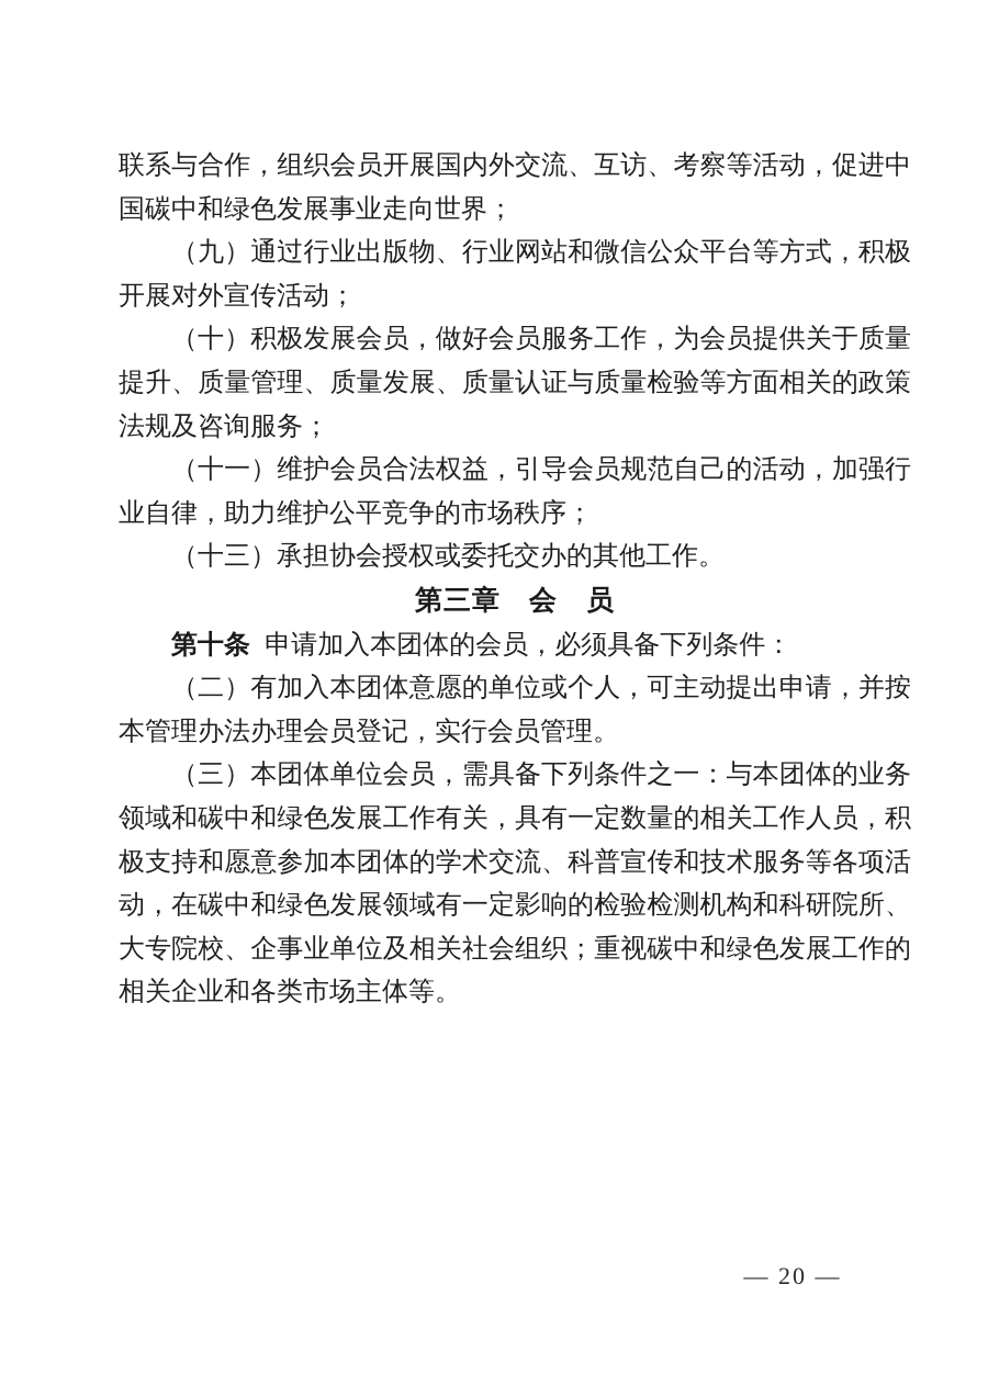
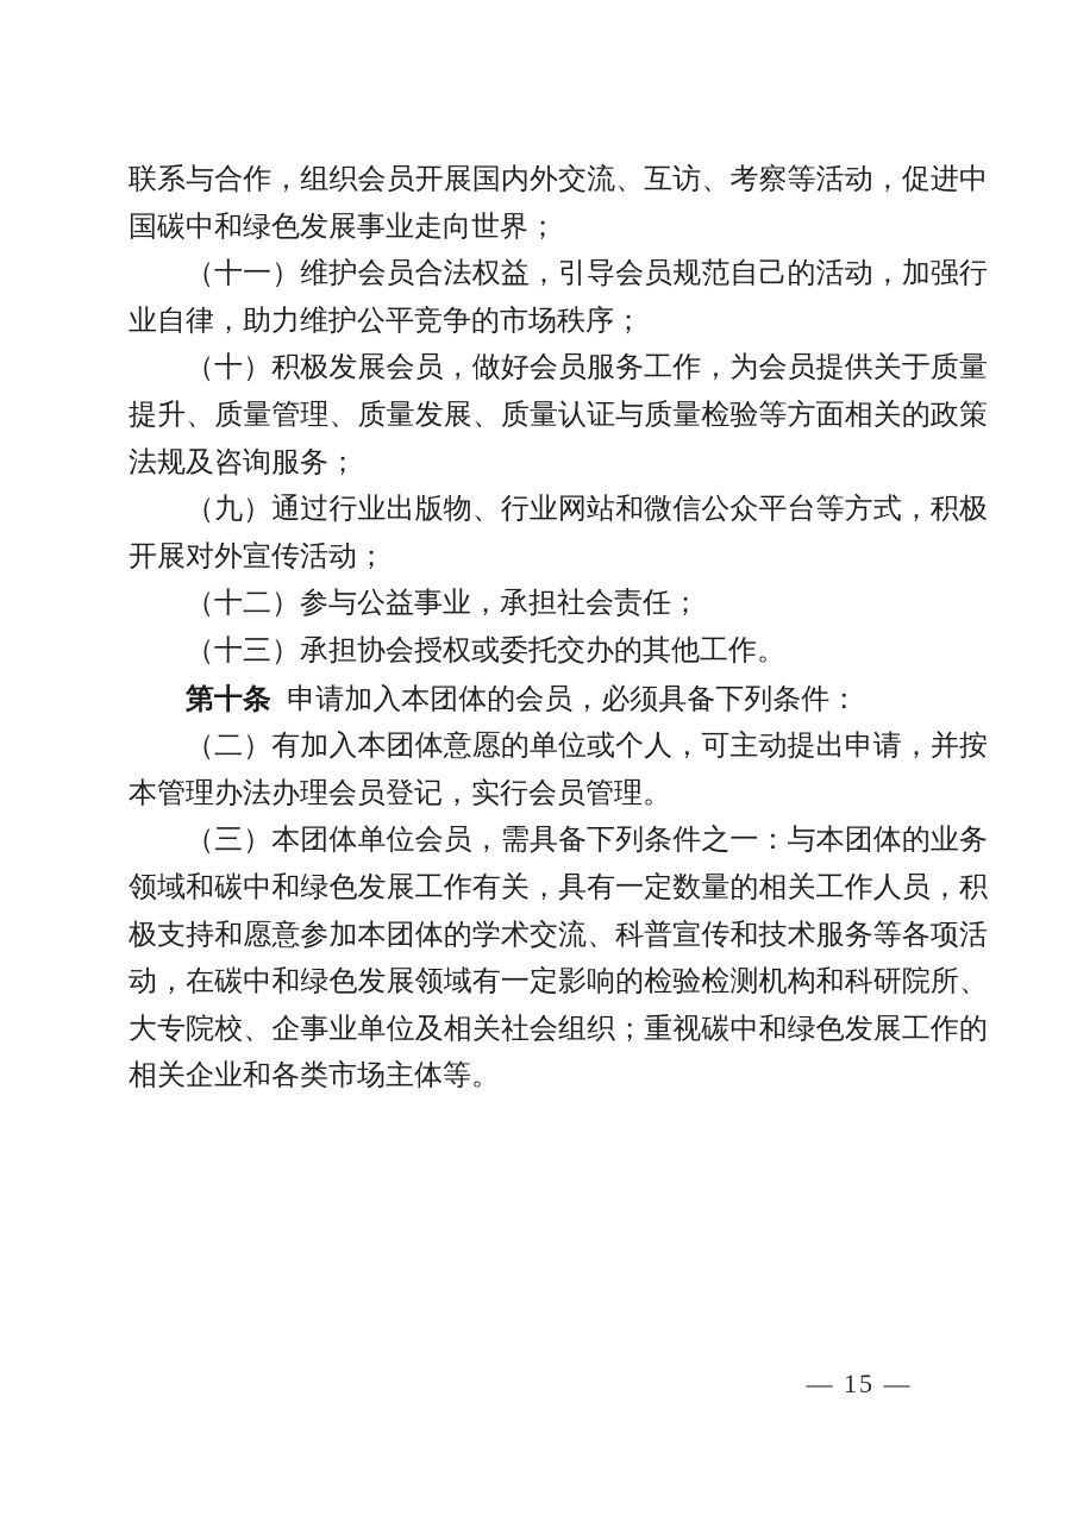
  联系与合作，组织会员开展国内外交流、互访、考察等活动，促进中国碳中和绿色发展事业走向世界；
- （九）通过行业出版物、行业网站和微信公众平台等方式，积极开展对外宣传活动；
+ （十一）维护会员合法权益，引导会员规范自己的活动，加强行业自律，助力维护公平竞争的市场秩序；
  （十）积极发展会员，做好会员服务工作，为会员提供关于质量提升、质量管理、质量发展、质量认证与质量检验等方面相关的政策法规及咨询服务；
- （十一）维护会员合法权益，引导会员规范自己的活动，加强行业自律，助力维护公平竞争的市场秩序；
+ （九）通过行业出版物、行业网站和微信公众平台等方式，积极开展对外宣传活动；
+ （十二）参与公益事业，承担社会责任；
  （十三）承担协会授权或委托交办的其他工作。
- 第三章 会 员
  第十条 申请加入本团体的会员，必须具备下列条件：
  （二）有加入本团体意愿的单位或个人，可主动提出申请，并按本管理办法办理会员登记，实行会员管理。
  （三）本团体单位会员，需具备下列条件之一：与本团体的业务领域和碳中和绿色发展工作有关，具有一定数量的相关工作人员，积极支持和愿意参加本团体的学术交流、科普宣传和技术服务等各项活动，在碳中和绿色发展领域有一定影响的检验检测机构和科研院所、大专院校、企事业单位及相关社会组织；重视碳中和绿色发展工作的相关企业和各类市场主体等。
- — 20 —
+ — 15 —
